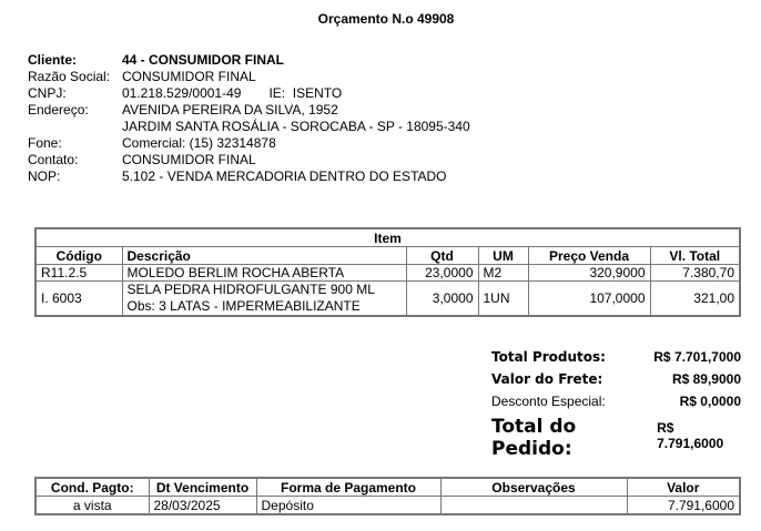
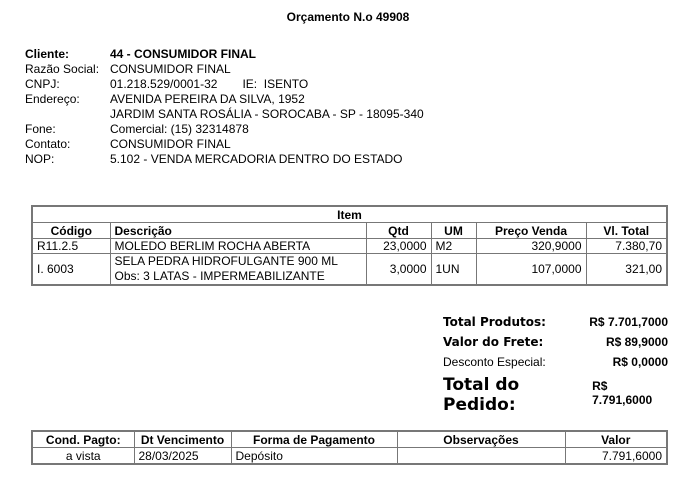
  Orçamento N.o 49908
  Cliente:
  44 - CONSUMIDOR FINAL
  Razão Social:
  CONSUMIDOR FINAL
  CNPJ:
- 01.218.529/0001-49
+ 01.218.529/0001-32
  IE: ISENTO
  Endereço:
  AVENIDA PEREIRA DA SILVA, 1952
  JARDIM SANTA ROSÁLIA - SOROCABA - SP - 18095-340
  Fone:
  Comercial: (15) 32314878
  Contato:
  CONSUMIDOR FINAL
  NOP:
  5.102 - VENDA MERCADORIA DENTRO DO ESTADO
  Item
  Código	Descrição	Qtd	UM	Preço Venda	Vl. Total
  R11.2.5	MOLEDO BERLIM ROCHA ABERTA	23,0000	M2	320,9000	7.380,70
  I. 6003	SELA PEDRA HIDROFULGANTE 900 ML Obs: 3 LATAS - IMPERMEABILIZANTE	3,0000	1UN	107,0000	321,00
  Total Produtos:
  R$ 7.701,7000
  Valor do Frete:
  R$ 89,9000
  Desconto Especial:
  R$ 0,0000
  Total do Pedido:
  R$ 7.791,6000
  Cond. Pagto:	Dt Vencimento	Forma de Pagamento	Observações	Valor
  a vista	28/03/2025	Depósito		7.791,6000
